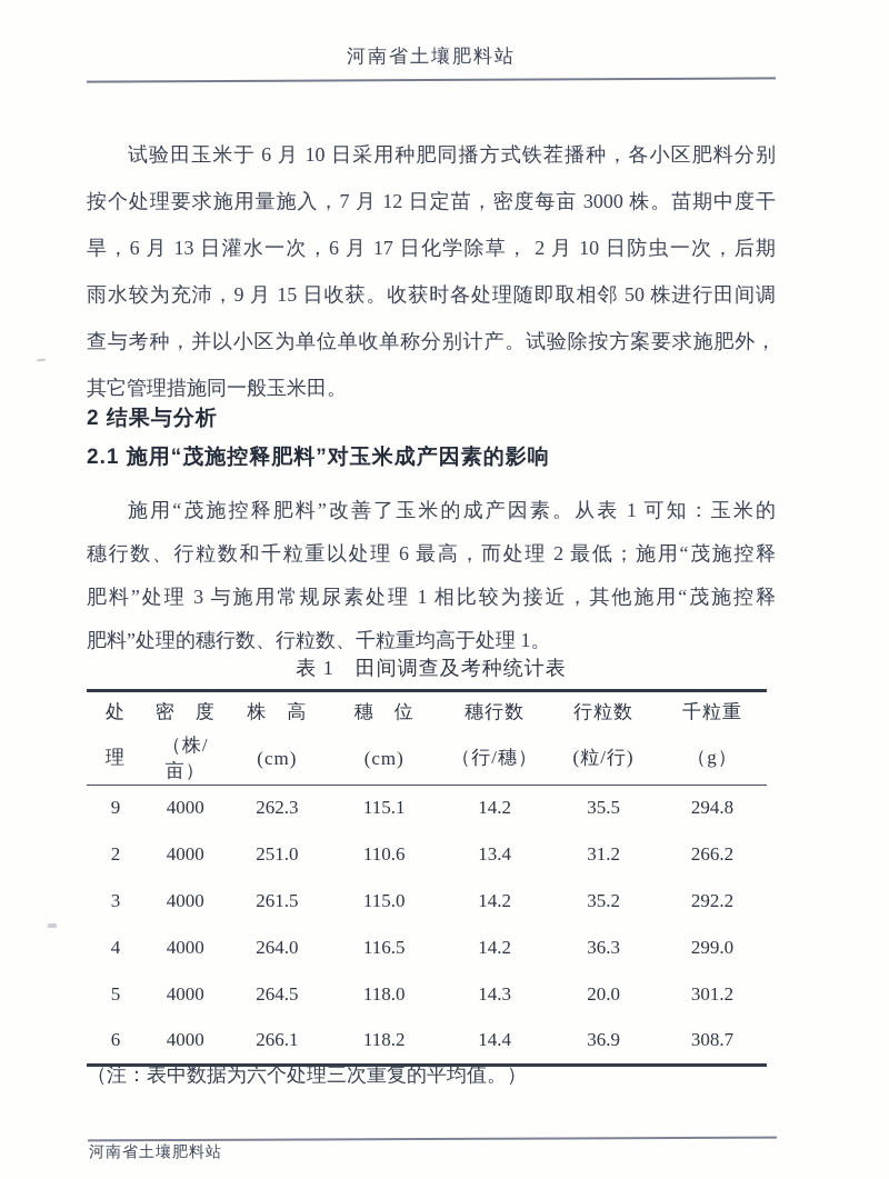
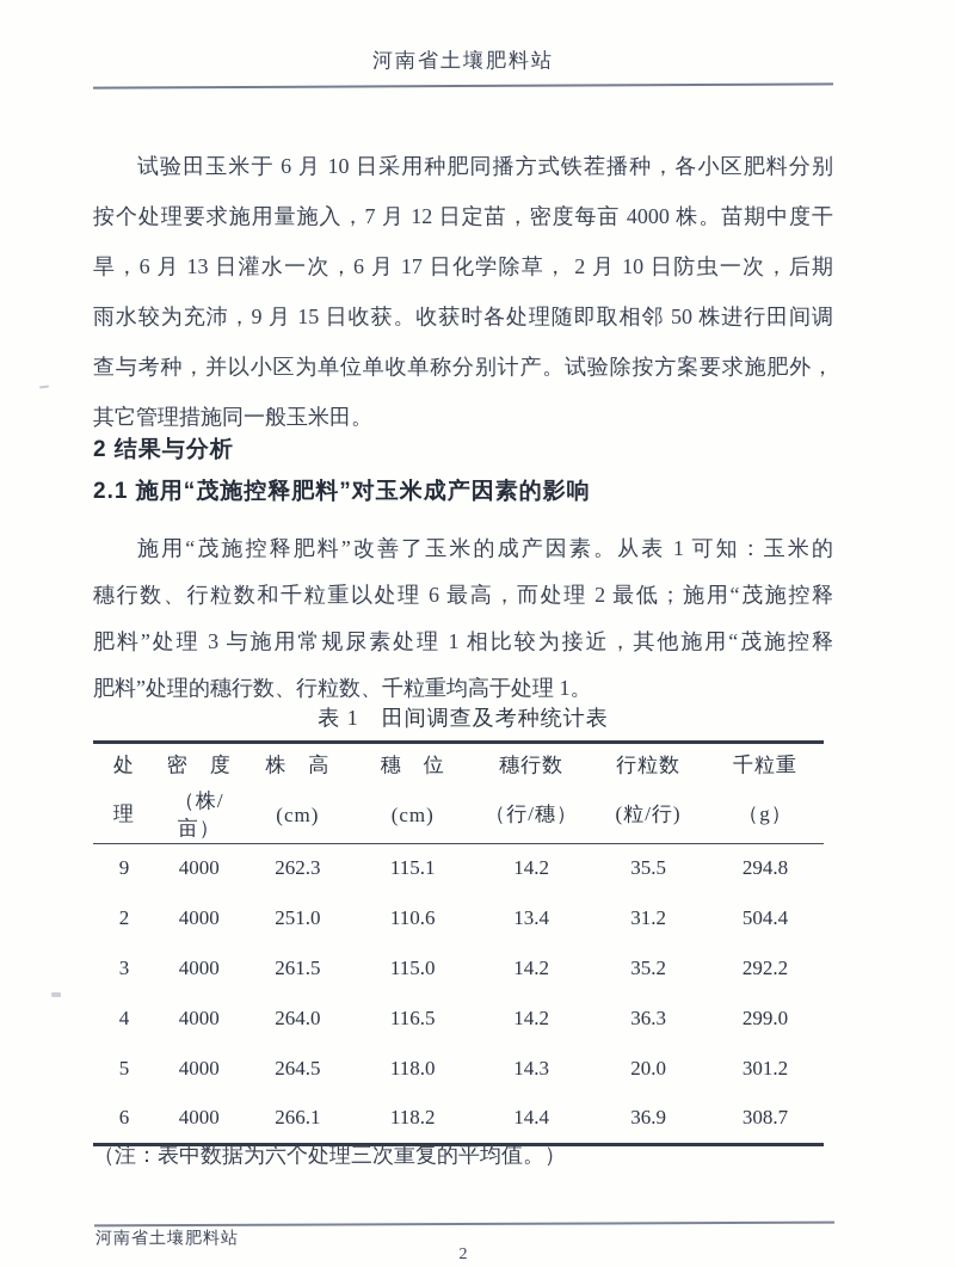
  河南省土壤肥料站
  试验田玉米于 6 月 10 日采用种肥同播方式铁茬播种，各小区肥料分别
- 按个处理要求施用量施入，7 月 12 日定苗，密度每亩 3000 株。苗期中度干
+ 按个处理要求施用量施入，7 月 12 日定苗，密度每亩 4000 株。苗期中度干
  旱，6 月 13 日灌水一次，6 月 17 日化学除草， 2 月 10 日防虫一次，后期
  雨水较为充沛，9 月 15 日收获。收获时各处理随即取相邻 50 株进行田间调
  查与考种，并以小区为单位单收单称分别计产。试验除按方案要求施肥外，
  其它管理措施同一般玉米田。
  2 结果与分析
  2.1 施用“茂施控释肥料”对玉米成产因素的影响
  施用“茂施控释肥料”改善了玉米的成产因素。从表 1 可知：玉米的
  穗行数、行粒数和千粒重以处理 6 最高，而处理 2 最低；施用“茂施控释
  肥料”处理 3 与施用常规尿素处理 1 相比较为接近，其他施用“茂施控释
  肥料”处理的穗行数、行粒数、千粒重均高于处理 1。
  表 1 田间调查及考种统计表
  处	密 度	株 高	穗 位	穗行数	行粒数	千粒重
  理	（株/亩）	(cm)	(cm)	（行/穗）	(粒/行)	（g）
  9	4000	262.3	115.1	14.2	35.5	294.8
- 2	4000	251.0	110.6	13.4	31.2	266.2
+ 2	4000	251.0	110.6	13.4	31.2	504.4
  3	4000	261.5	115.0	14.2	35.2	292.2
  4	4000	264.0	116.5	14.2	36.3	299.0
  5	4000	264.5	118.0	14.3	20.0	301.2
  6	4000	266.1	118.2	14.4	36.9	308.7
  （注：表中数据为六个处理三次重复的平均值。）
  河南省土壤肥料站
+ 2
